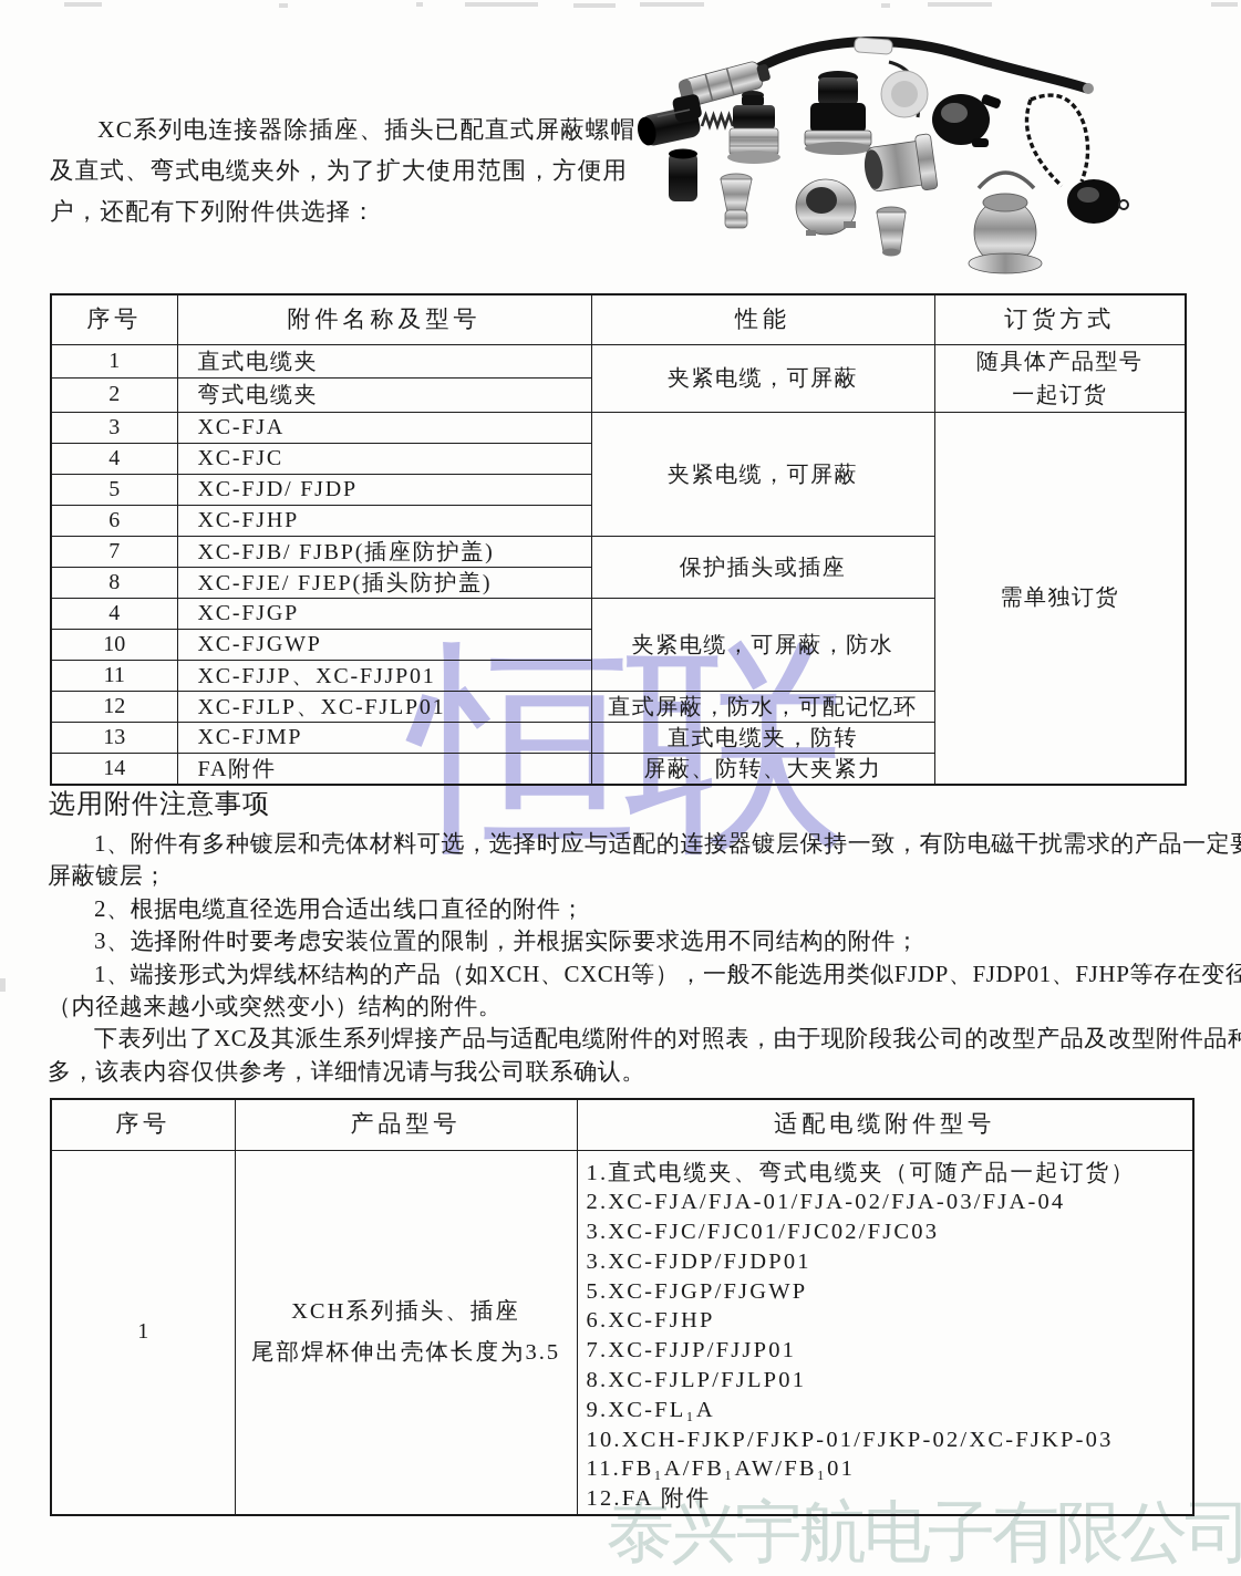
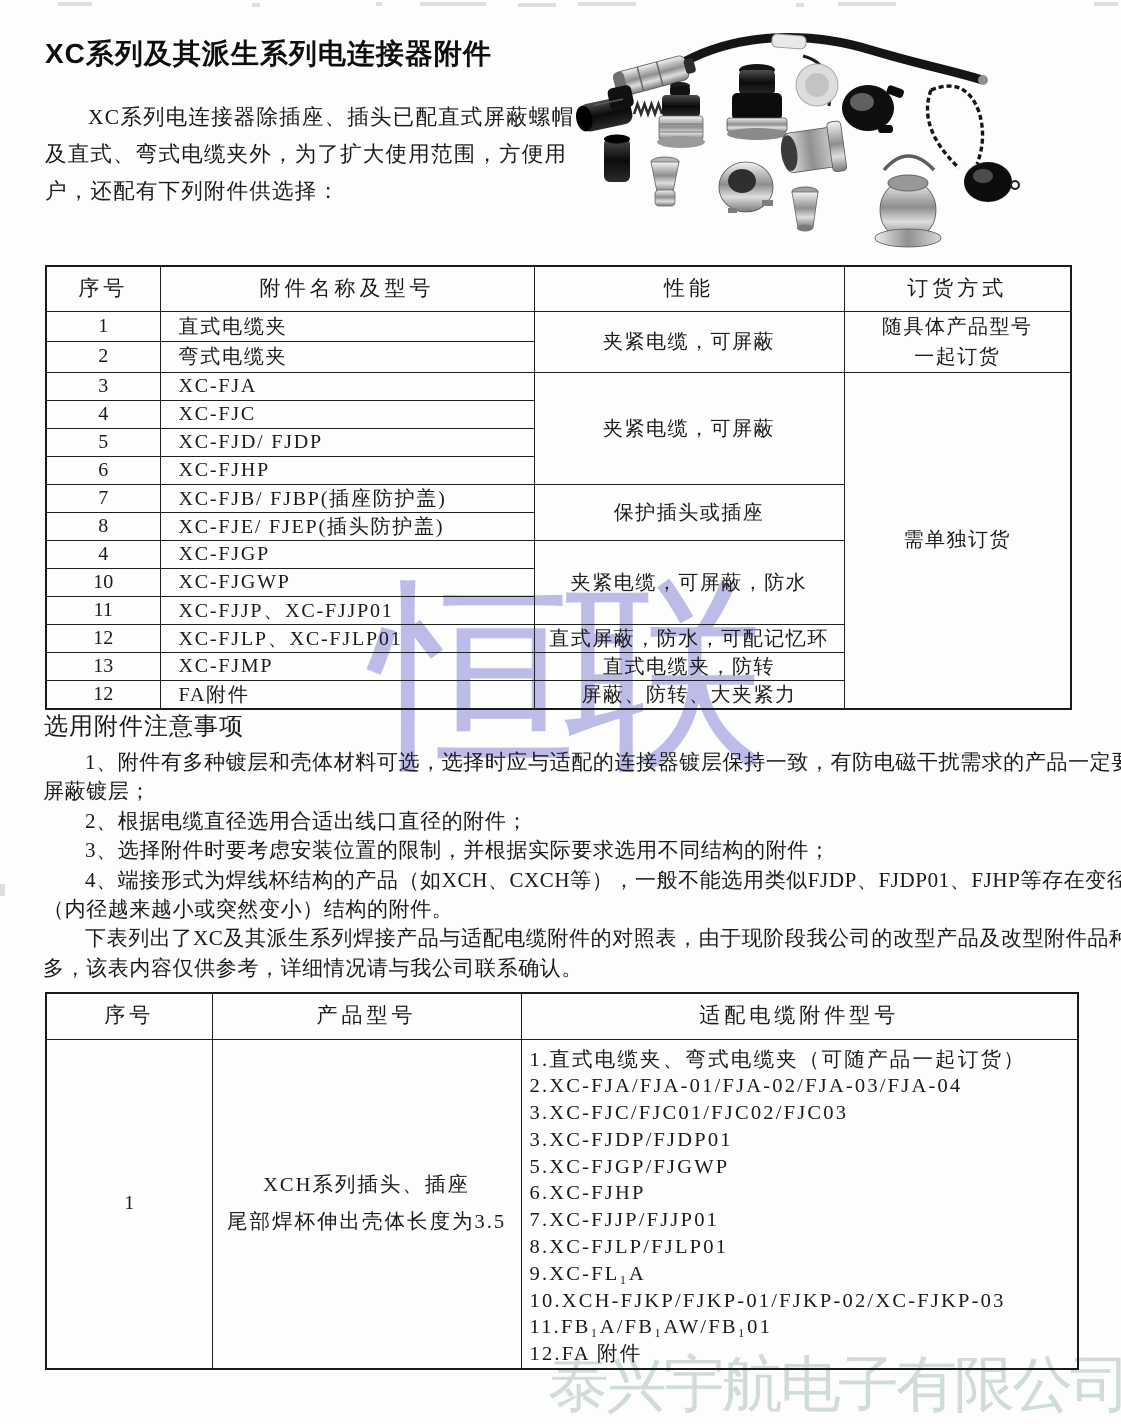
  恒联
  泰兴宇航电子有限公司
+ XC系列及其派生系列电连接器附件
  XC系列电连接器除插座、插头已配直式屏蔽螺帽
  及直式、弯式电缆夹外，为了扩大使用范围，方便
  户，还配有下列附件供选择：
  序号	附件名称及型号	性能	订货方式
  1	直式电缆夹	夹紧电缆，可屏蔽	随具体产品型号 一起订货
  2	弯式电缆夹
  3	XC-FJA	夹紧电缆，可屏蔽	需单独订货
  4	XC-FJC
  5	XC-FJD/ FJDP
  6	XC-FJHP
  7	XC-FJB/ FJBP(插座防护盖)	保护插头或插座
  8	XC-FJE/ FJEP(插头防护盖)
  4	XC-FJGP	夹紧电缆，可屏蔽，防水
  10	XC-FJGWP
  11	XC-FJJP、XC-FJJP01
  12	XC-FJLP、XC-FJLP01	直式屏蔽，防水，可配记忆环
  13	XC-FJMP	直式电缆夹，防转
- 14	FA附件	屏蔽、防转、大夹紧力
+ 12	FA附件	屏蔽、防转、大夹紧力
  选用附件注意事项
  1、附件有多种镀层和壳体材料可选，选择时应与适配的连接器镀层保持一致，有防电磁干扰需求的产品一定
  屏蔽镀层；
  2、根据电缆直径选用合适出线口直径的附件；
  3、选择附件时要考虑安装位置的限制，并根据实际要求选用不同结构的附件；
- 1、端接形式为焊线杯结构的产品（如XCH、CXCH等），一般不能选用类似FJDP、FJDP01、FJHP等存在变径
+ 4、端接形式为焊线杯结构的产品（如XCH、CXCH等），一般不能选用类似FJDP、FJDP01、FJHP等存在变径
  （内径越来越小或突然变小）结构的附件。
  下表列出了XC及其派生系列焊接产品与适配电缆附件的对照表，由于现阶段我公司的改型产品及改型附件品种
  多，该表内容仅供参考，详细情况请与我公司联系确认。
  序号	产品型号	适配电缆附件型号
  1	XCH系列插头、插座 尾部焊杯伸出壳体长度为3.5	1.直式电缆夹、弯式电缆夹（可随产品一起订货） 2.XC-FJA/FJA-01/FJA-02/FJA-03/FJA-04 3.XC-FJC/FJC01/FJC02/FJC03 3.XC-FJDP/FJDP01 5.XC-FJGP/FJGWP 6.XC-FJHP 7.XC-FJJP/FJJP01 8.XC-FJLP/FJLP01 9.XC-FL₁A 10.XCH-FJKP/FJKP-01/FJKP-02/XC-FJKP-03 11.FB₁A/FB₁AW/FB₁01 12.FA 附件
